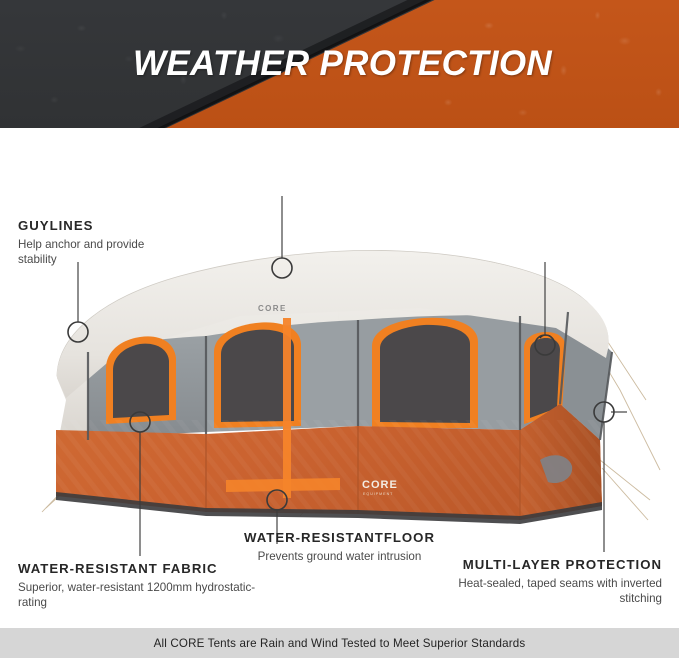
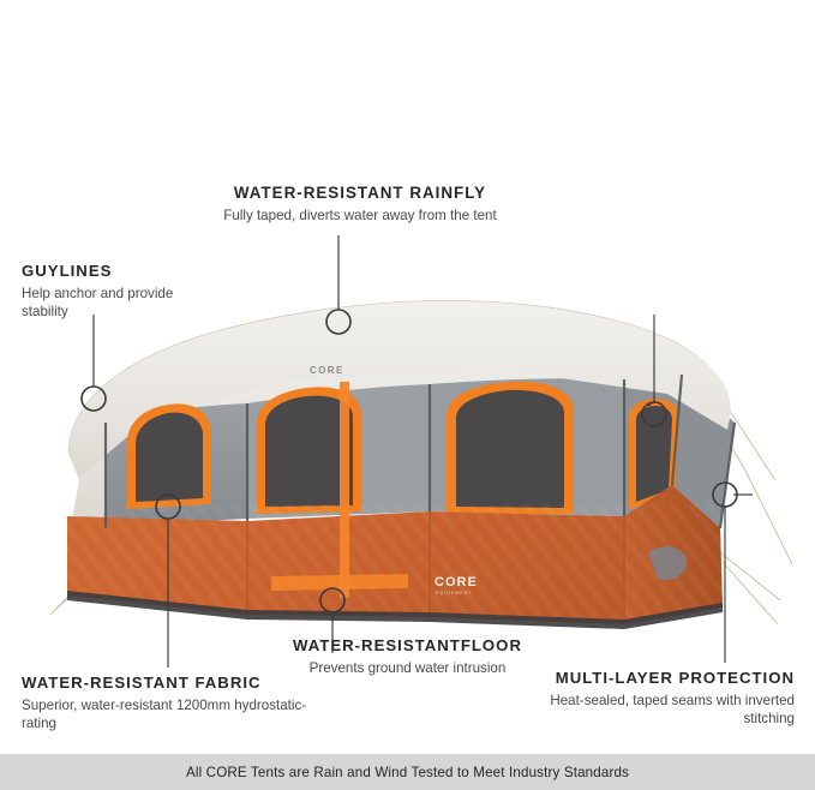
- WEATHER PROTECTION
  CORE
  CORE
+ WATER-RESISTANT RAINFLY
+ Fully taped, diverts water away from the tent
  GUYLINES
  Help anchor and provide stability
  WATER-RESISTANT FABRIC
  Superior, water-resistant 1200mm hydrostatic-rating
  WATER-RESISTANTFLOOR
  Prevents ground water intrusion
  MULTI-LAYER PROTECTION
  Heat-sealed, taped seams with inverted stitching
- All CORE Tents are Rain and Wind Tested to Meet Superior Standards
+ All CORE Tents are Rain and Wind Tested to Meet Industry Standards
